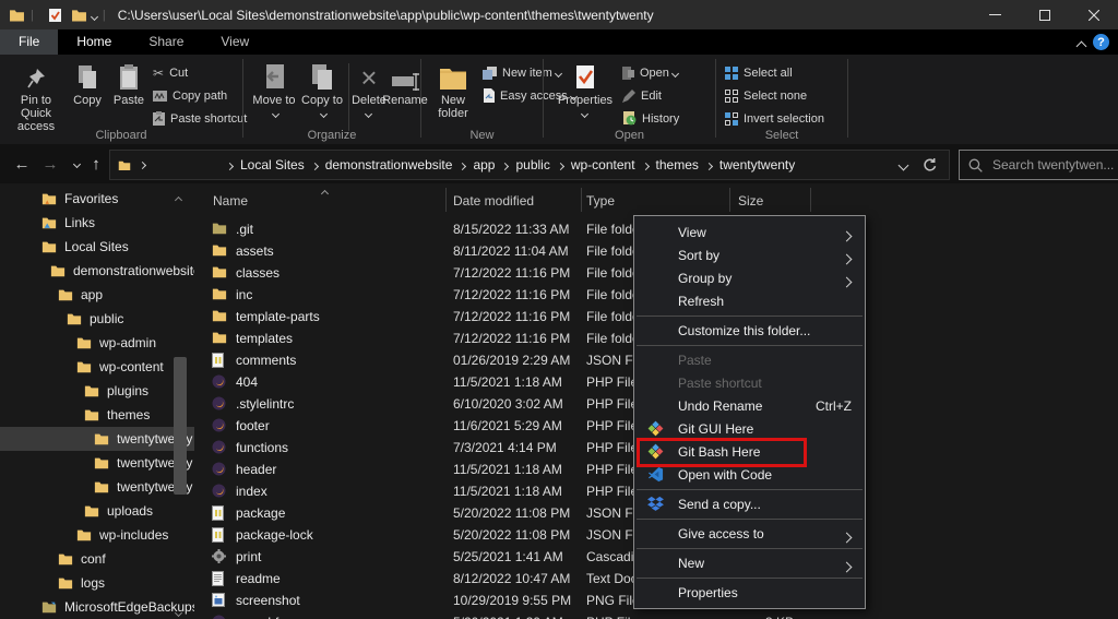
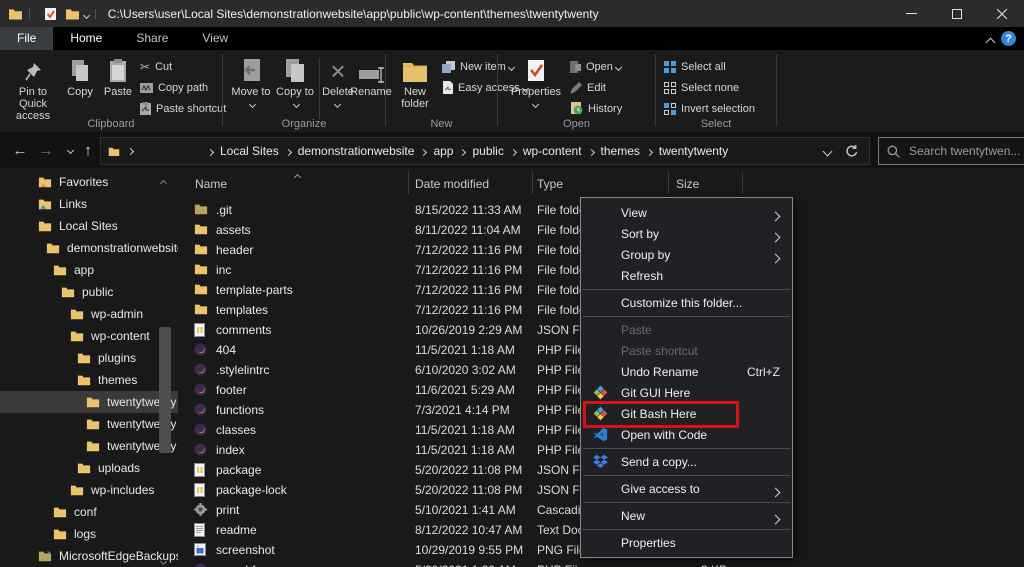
  |
  |
  C:\Users\user\Local Sites\demonstrationwebsite\app\public\wp-content\themes\twentytwenty
  File
  Home
  Share
  View
  ?
  Pin to Quick access
  Copy
  Paste
  ✂
  Cut
  Copy path
  Paste shortcut
  Clipboard
  Move to
  Copy to
  ×
  Delete
  Rename
  Organize
  New folder
  New item
  Easy access
  New
  Properties
  Open
  Edit
  History
  Open
  Select all
  Select none
  Invert selection
  Select
  ←
  →
  ↑
  Local Sites
  demonstrationwebsite
  app
  public
  wp-content
  themes
  twentytwenty
  Search twentytwen...
  Favorites
  Links
  Local Sites
  demonstrationwebsit
  app
  public
  wp-admin
  wp-content
  plugins
  themes
  twentytwey
  twentytwey
  twentytwey
  uploads
  wp-includes
  conf
  logs
  MicrosoftEdgeBackup
  Name
  Date modified
  Type
  Size
  .git
  8/15/2022 11:33 AM
  File fold
  assets
  8/11/2022 11:04 AM
  File fold
- classes
+ header
  7/12/2022 11:16 PM
  File fold
  inc
  7/12/2022 11:16 PM
  File fold
  template-parts
  7/12/2022 11:16 PM
  File fold
  templates
  7/12/2022 11:16 PM
  File fold
  comments
- 01/26/2019 2:29 AM
+ 10/26/2019 2:29 AM
  404
  11/5/2021 1:18 AM
  PHP Fil
  .stylelintrc
  6/10/2020 3:02 AM
  PHP Fil
  footer
  11/6/2021 5:29 AM
  PHP Fil
  functions
  7/3/2021 4:14 PM
  PHP Fil
- header
+ classes
  11/5/2021 1:18 AM
  PHP Fil
  index
  11/5/2021 1:18 AM
  PHP Fil
  package
  5/20/2022 11:08 PM
  package-lock
  5/20/2022 11:08 PM
  print
- 5/25/2021 1:41 AM
+ 5/10/2021 1:41 AM
  readme
  8/12/2022 10:47 AM
  screenshot
  10/29/2019 9:55 PM
  PNG Fil
  View
  Sort by
  Group by
  Refresh
  Customize this folder...
  Paste
  Paste shortcut
  Undo Rename
  Ctrl+Z
  Git GUI Here
  Git Bash Here
  Open with Code
  Send a copy...
  Give access to
  New
  Properties
